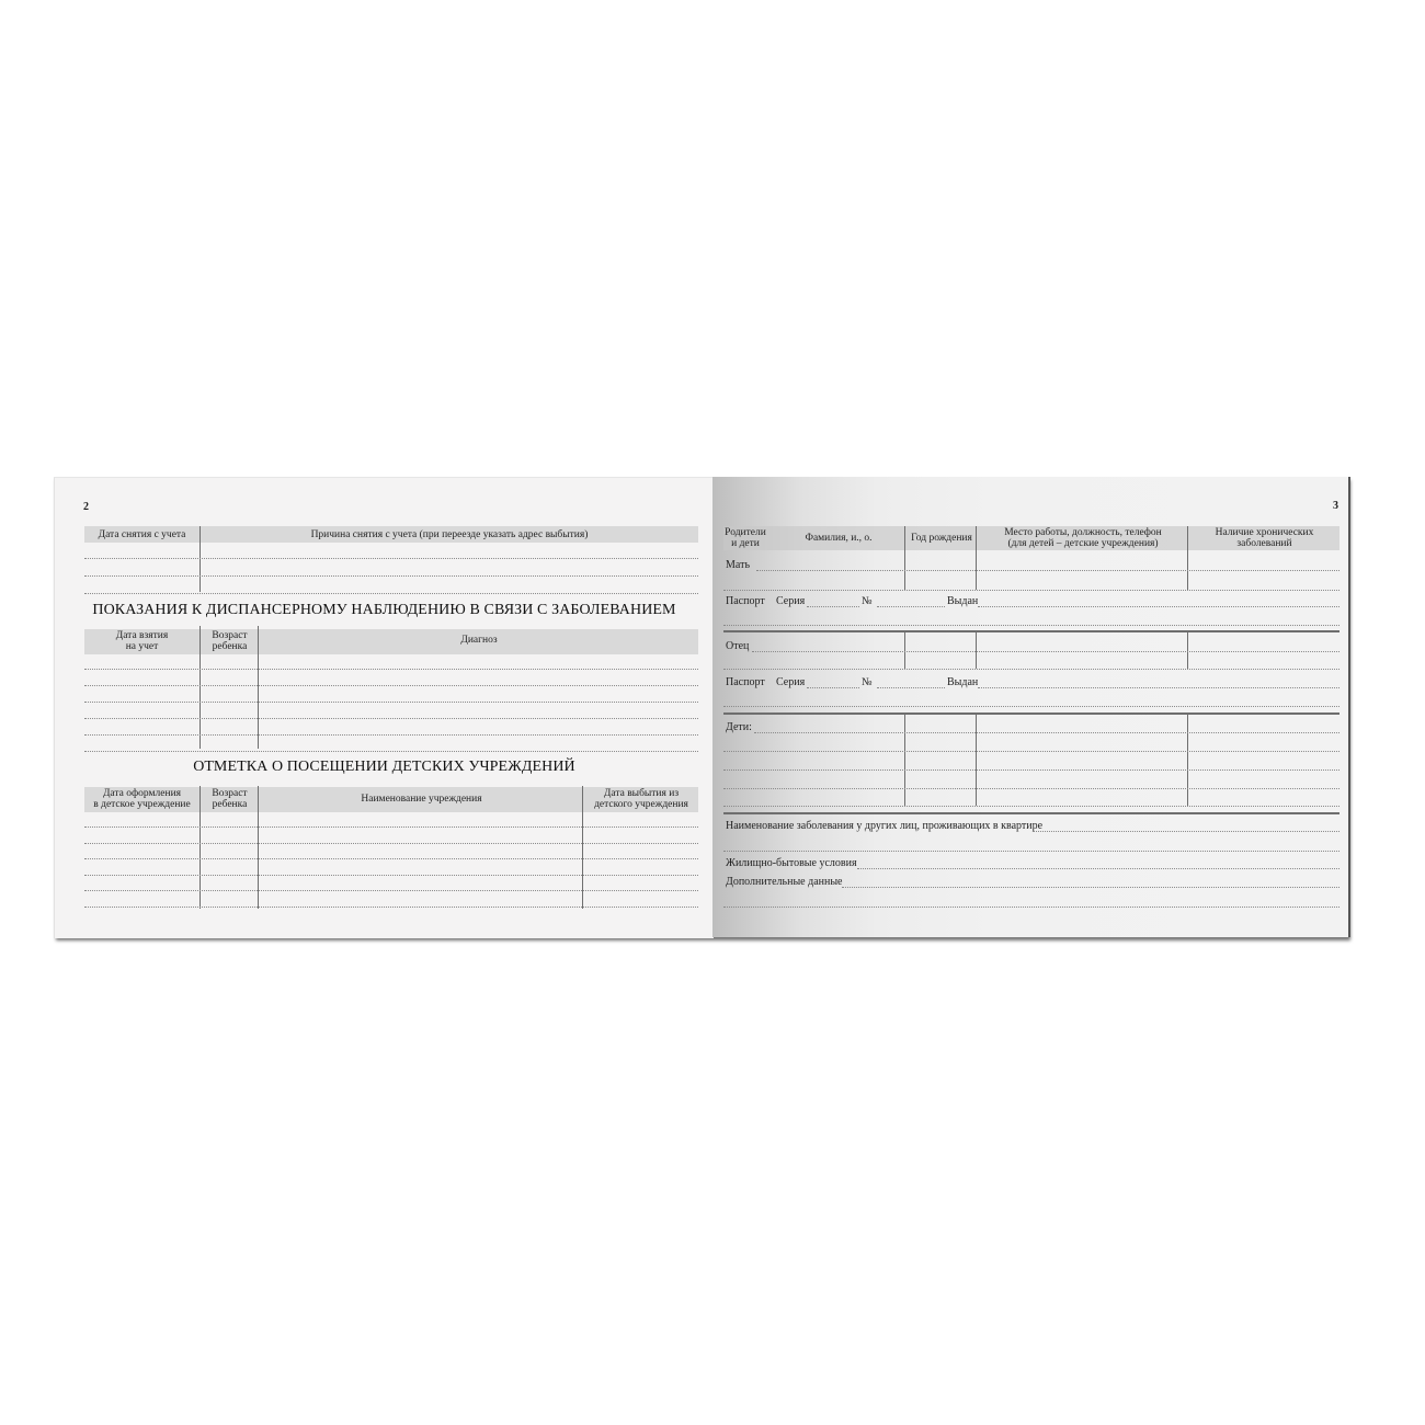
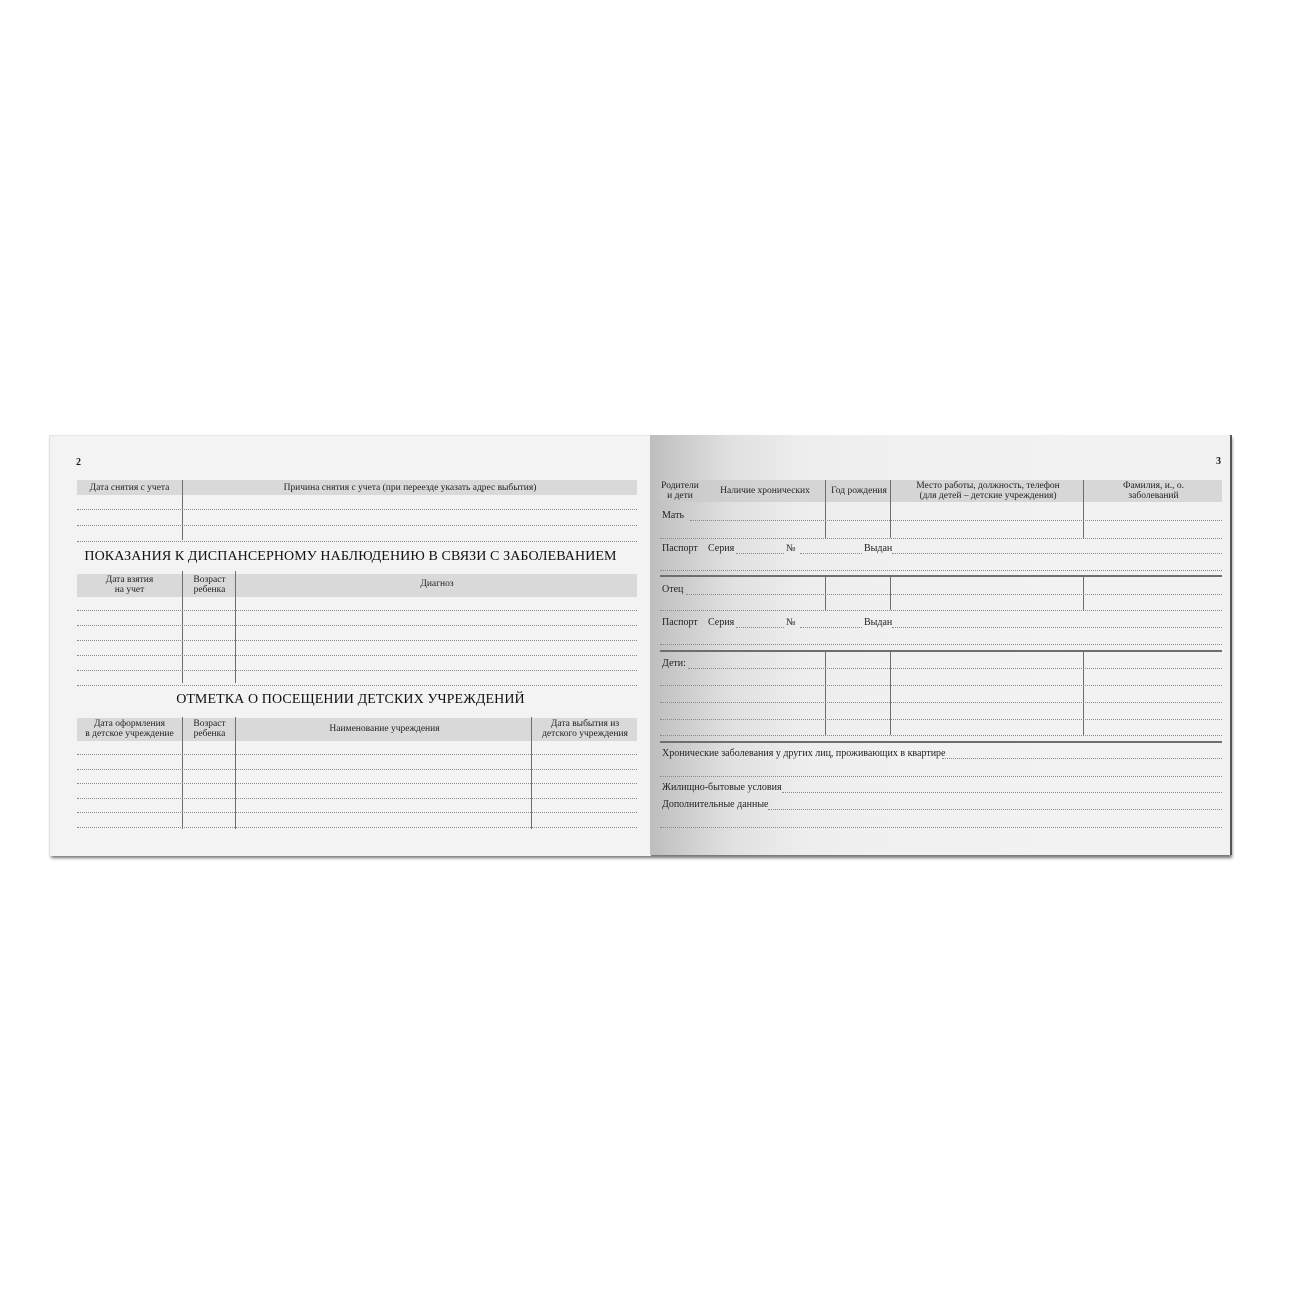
  2
  Дата снятия с учета
  Причина снятия с учета (при переезде указать адрес выбытия)
  ПОКАЗАНИЯ К ДИСПАНСЕРНОМУ НАБЛЮДЕНИЮ В СВЯЗИ С ЗАБОЛЕВАНИЕМ
  Дата взятия
  на учет
  Возраст
  ребенка
  Диагноз
  ОТМЕТКА О ПОСЕЩЕНИИ ДЕТСКИХ УЧРЕЖДЕНИЙ
  Дата оформления
  в детское учреждение
  Возраст
  ребенка
  Наименование учреждения
  Дата выбытия из
  детского учреждения
  3
  Родители
  и дети
- Фамилия, и., о.
+ Наличие хронических
  Год рождения
  Место работы, должность, телефон
  (для детей – детские учреждения)
- Наличие хронических
+ Фамилия, и., о.
  заболеваний
  Мать
  Паспорт
  Серия
  №
  Выдан
  Отец
  Паспорт
  Серия
  №
  Выдан
  Дети:
- Наименование заболевания у других лиц, проживающих в квартире
+ Хронические заболевания у других лиц, проживающих в квартире
  Жилищно-бытовые условия
  Дополнительные данные
